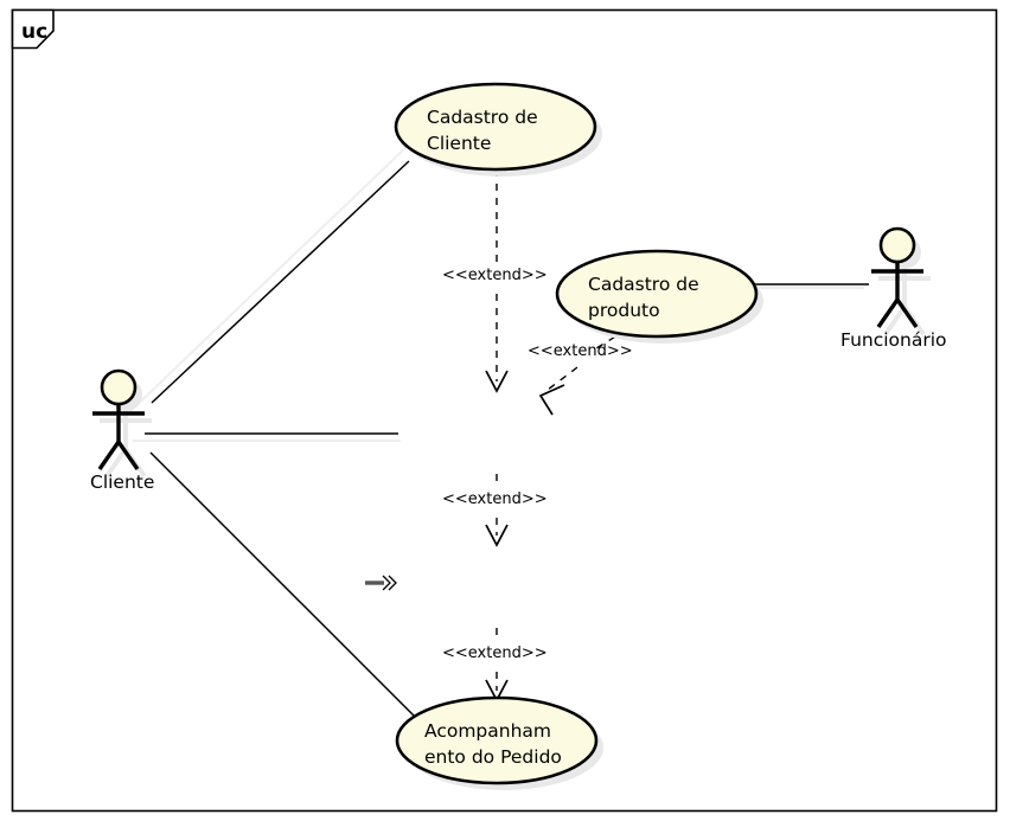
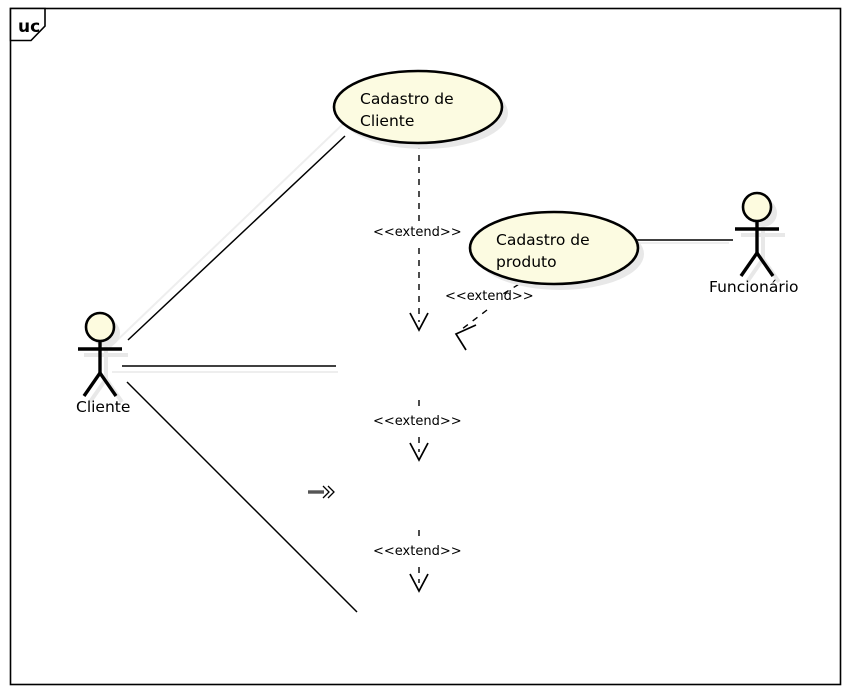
  uc
  Cadastro de
  Cliente
  Cadastro de
  produto
- Acompanham
- ento do Pedido
  <<extend>>
  <<extend>>
  <<extend>>
  <<extend>>
  Cliente
  Funcionário
